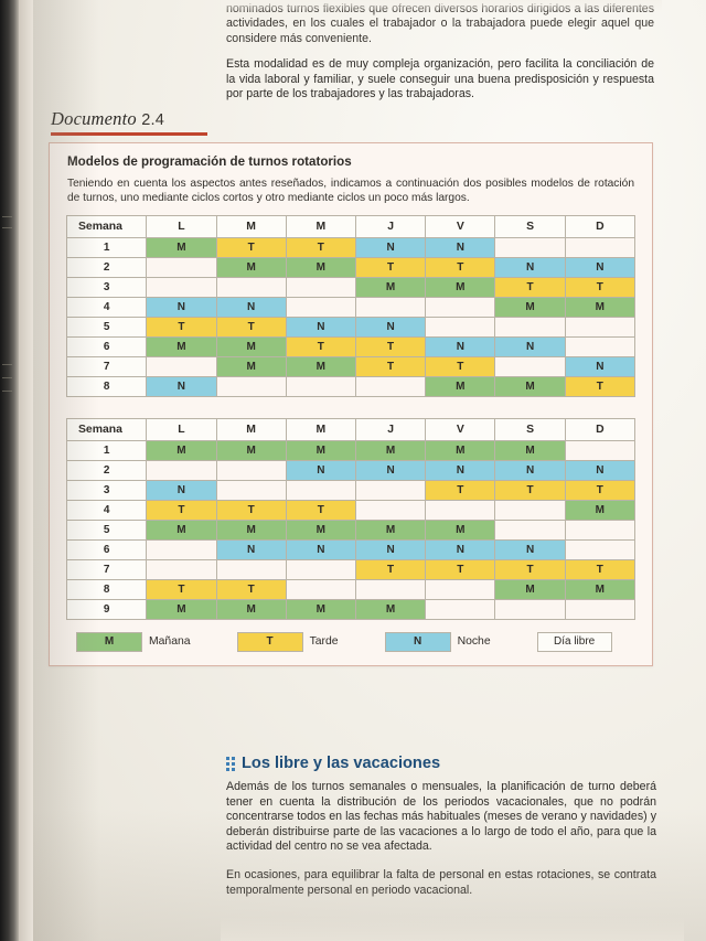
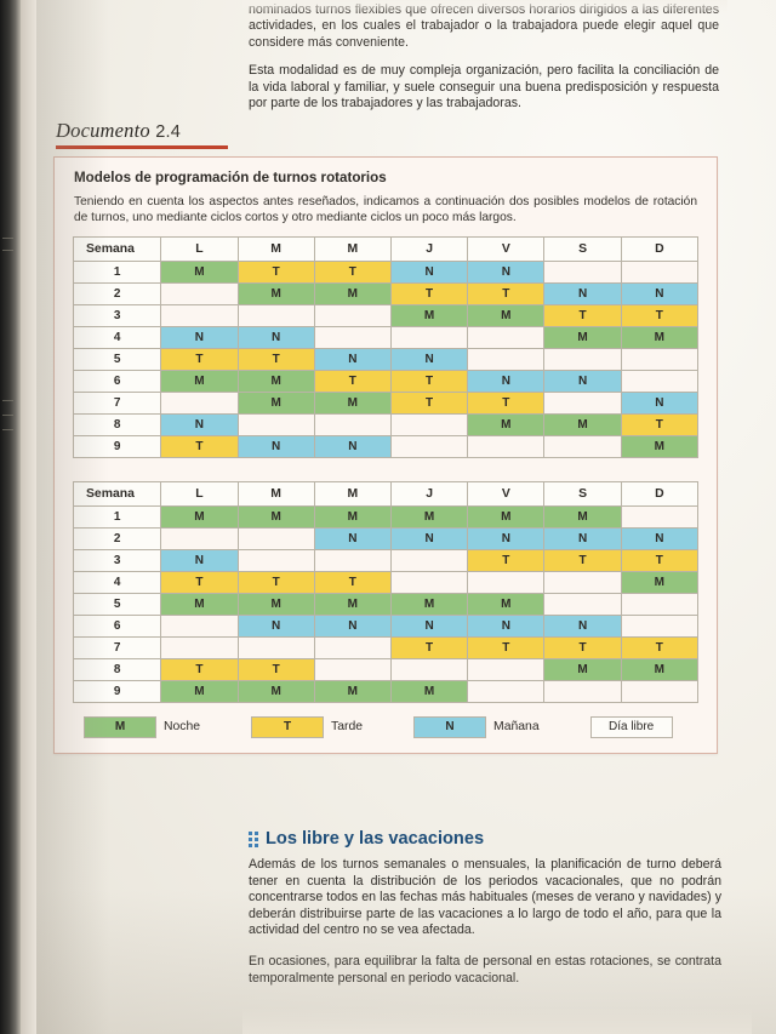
  Esta modalidad es de muy compleja organización, pero facilita la conciliación de la vida laboral y familiar, y suele conseguir una buena predisposición y respuesta por parte de los trabajadores y las trabajadoras.
  los de programación de turnos rotatorios
  do en cuenta los aspectos antes reseñados, indicamos a continuación dos posibles modelos de rotación os, uno mediante ciclos cortos y otro mediante ciclos un poco más largos.
  ana	L	M	M	J	V	S	D
  1	M	T	T	N	N
  2		M	M	T	T	N	N
  3				M	M	T	T
  4	N	N				M	M
  5	T	T	N	N
  6	M	M	T	T	N	N
  7		M	M	T	T		N
  8	N				M	M	T
+ 9	T	N	N				M
  ana	L	M	M	J	V	S	D
  1	M	M	M	M	M	M
  2			N	N	N	N	N
  3	N				T	T	T
  4	T	T	T				M
  5	M	M	M	M	M
  6		N	N	N	N	N
  7				T	T	T	T
  8	T	T				M	M
  9	M	M	M	M
  M
- Mañana
+ Noche
  T
  Tarde
  N
- Noche
+ Mañana
  Día libre
  Los libre y las vacaciones
